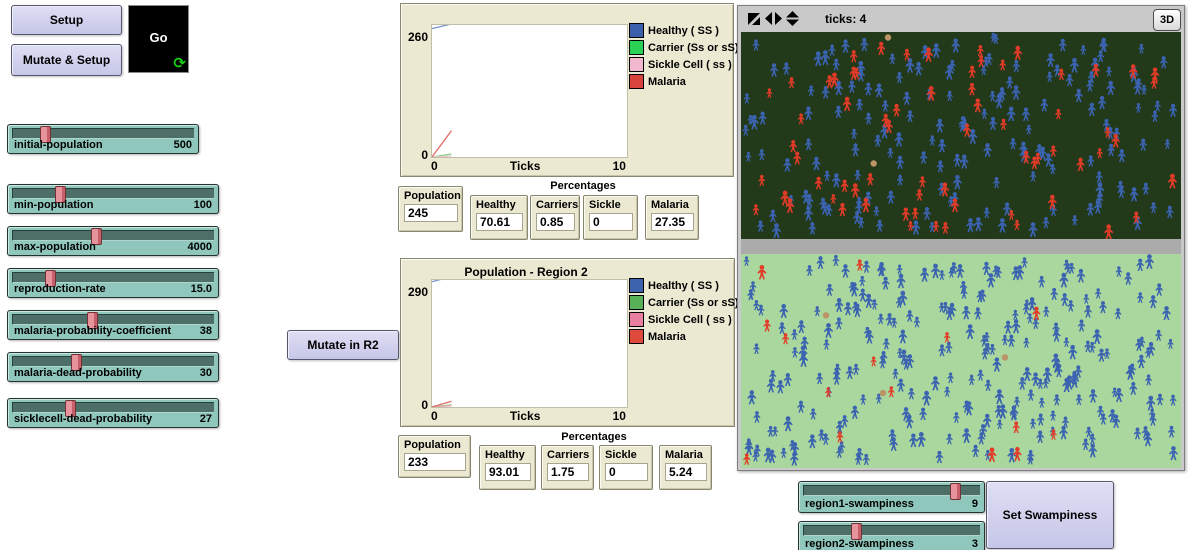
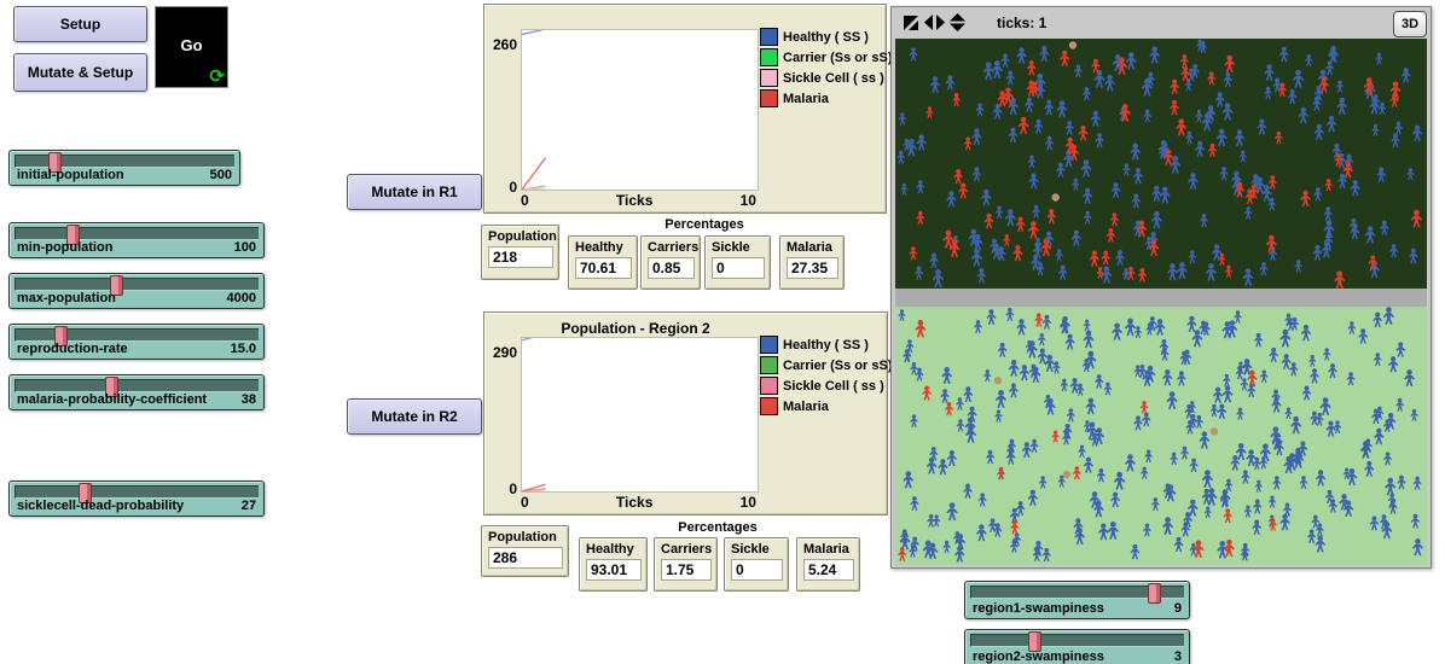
  Setup
  Mutate & Setup
  Go
  ⟳
  initial-population
  500
  min-population
  100
  max-population
  4000
  reproduction-rate
  15.0
  malaria-probability-coefficient
  38
- malaria-dead-probability
- 30
  sicklecell-dead-probability
  27
+ Mutate in R1
  Mutate in R2
  260
  0
  0
  Ticks
  10
  Healthy ( SS )
  Carrier (Ss or sS
  Sickle Cell ( ss )
  Malaria
  Population
- 245
+ 218
  Percentages
  Healthy
  70.61
  Carriers
  0.85
  Sickle
  0
  Malaria
  27.35
  Population - Region 2
  290
  0
  0
  Ticks
  10
  Healthy ( SS )
  Carrier (Ss or sS
  Sickle Cell ( ss )
  Malaria
  Population
- 233
+ 286
  Percentages
  Healthy
  93.01
  Carriers
  1.75
  Sickle
  0
  Malaria
  5.24
- ticks: 4
+ ticks: 1
  3D
  region1-swampiness
  9
  region2-swampiness
  3
- Set Swampiness
